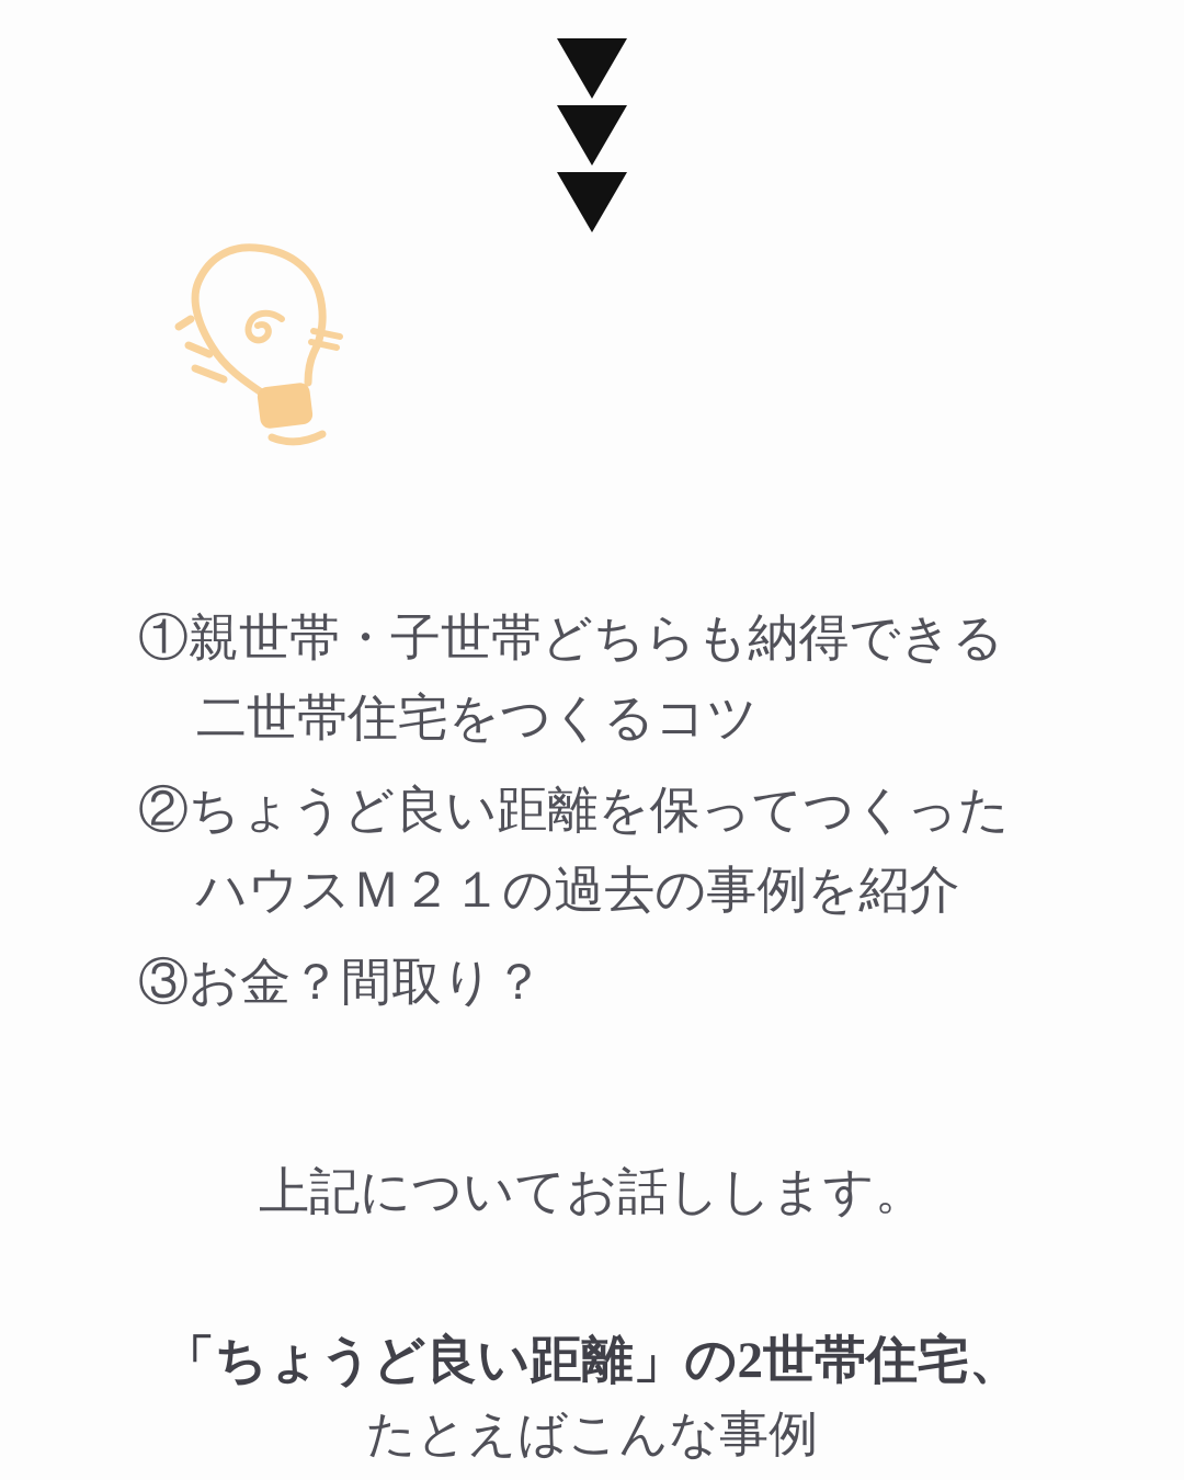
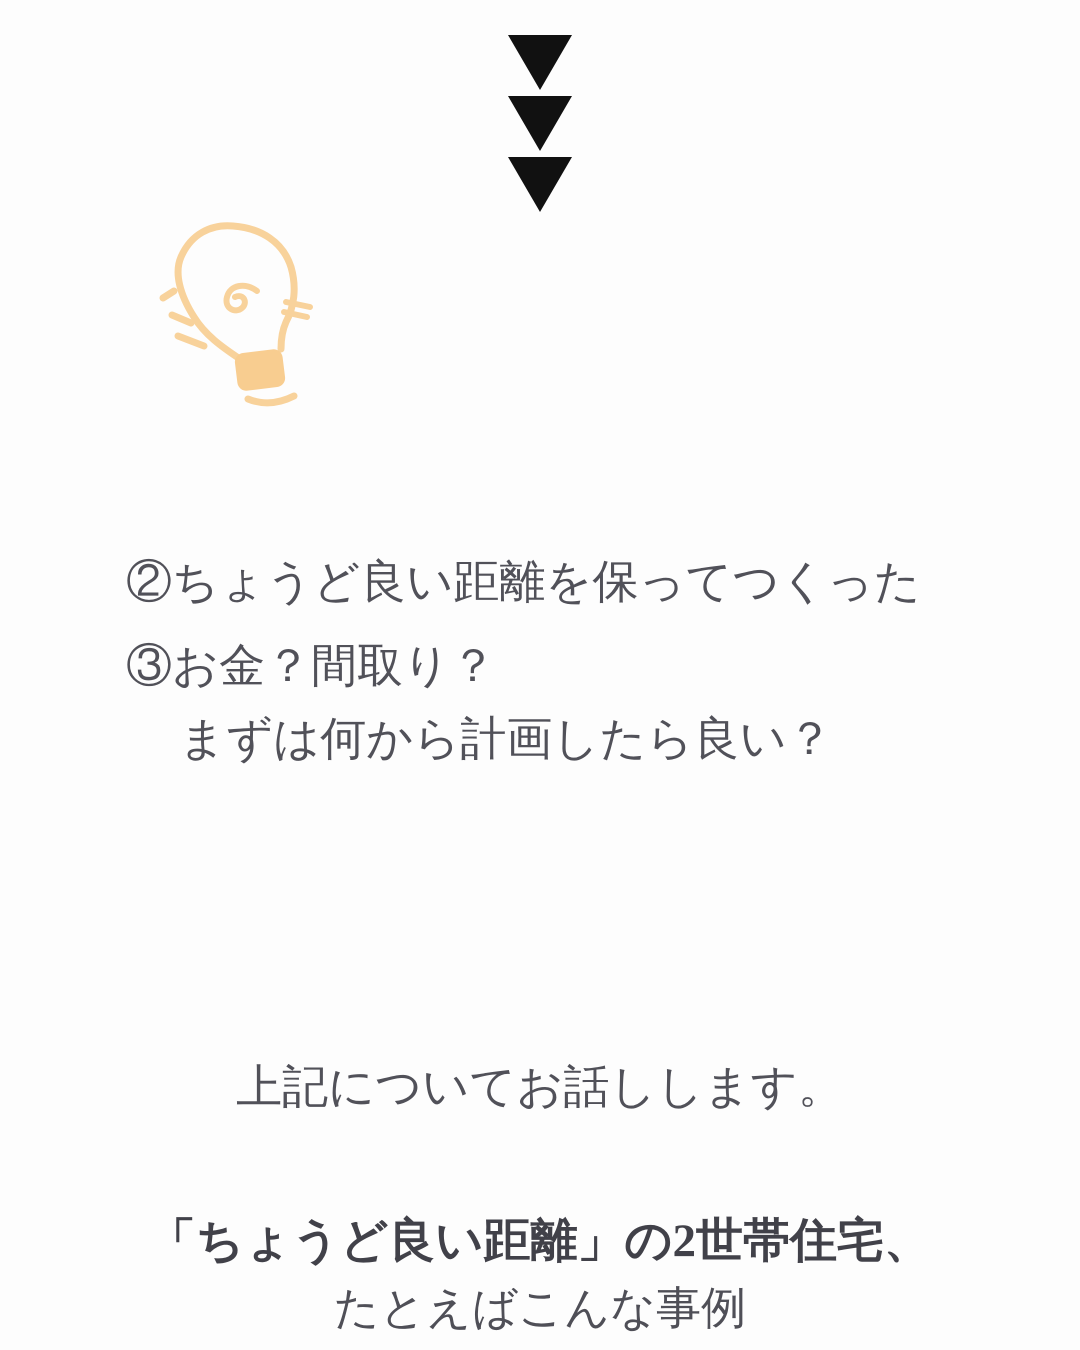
- ①親世帯・子世帯どちらも納得できる
- 二世帯住宅をつくるコツ
  ②ちょうど良い距離を保ってつくった
- ハウスＭ２１の過去の事例を紹介
  ③お金？間取り？
+ まずは何から計画したら良い？
  上記についてお話しします。
  「ちょうど良い距離」の2世帯住宅、
  たとえばこんな事例
